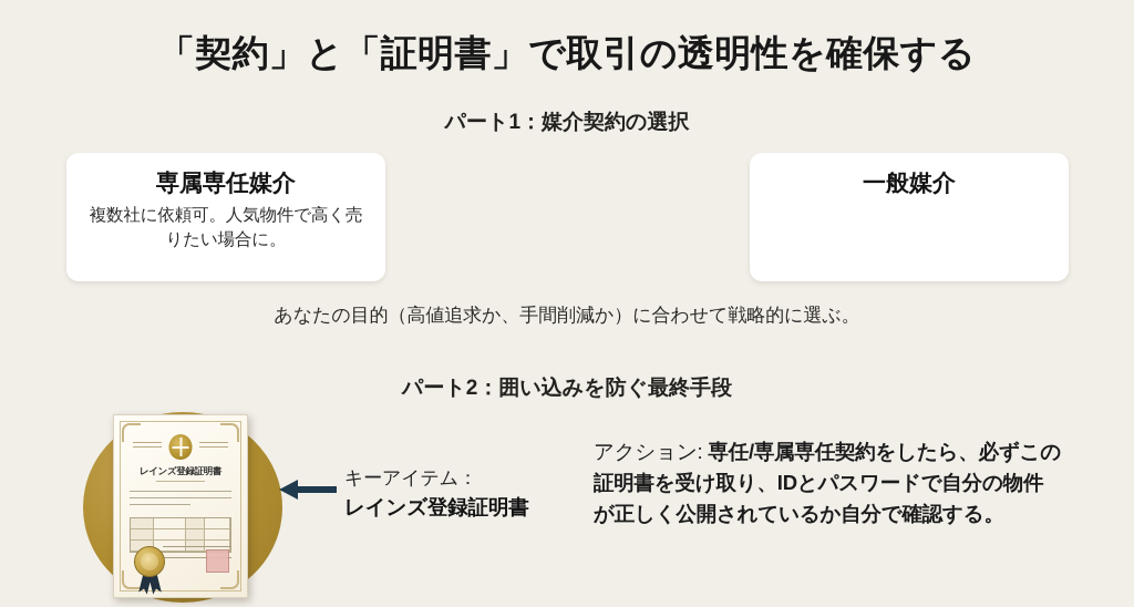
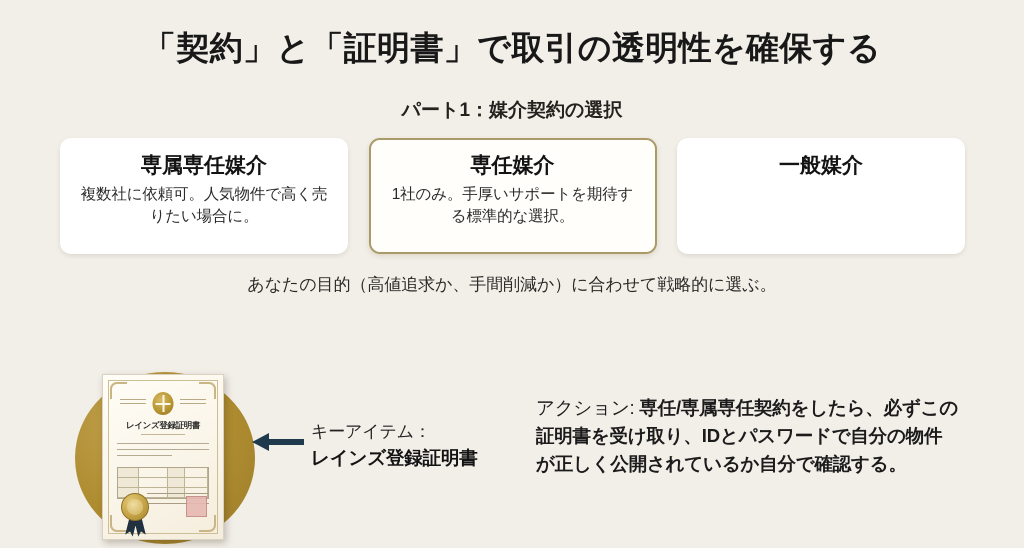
  「契約」と「証明書」で取引の透明性を確保する
  パート1：媒介契約の選択
  専属専任媒介
  複数社に依頼可。人気物件で高く売りたい場合に。
+ 専任媒介
+ 1社のみ。手厚いサポートを期待する標準的な選択。
  一般媒介
  あなたの目的（高値追求か、手間削減か）に合わせて戦略的に選ぶ。
- パート2：囲い込みを防ぐ最終手段
  レインズ登録証明書
  キーアイテム：
  レインズ登録証明書
  アクション: 専任/専属専任契約をしたら、必ずこの証明書を受け取り、IDとパスワードで自分の物件が正しく公開されているか自分で確認する。
